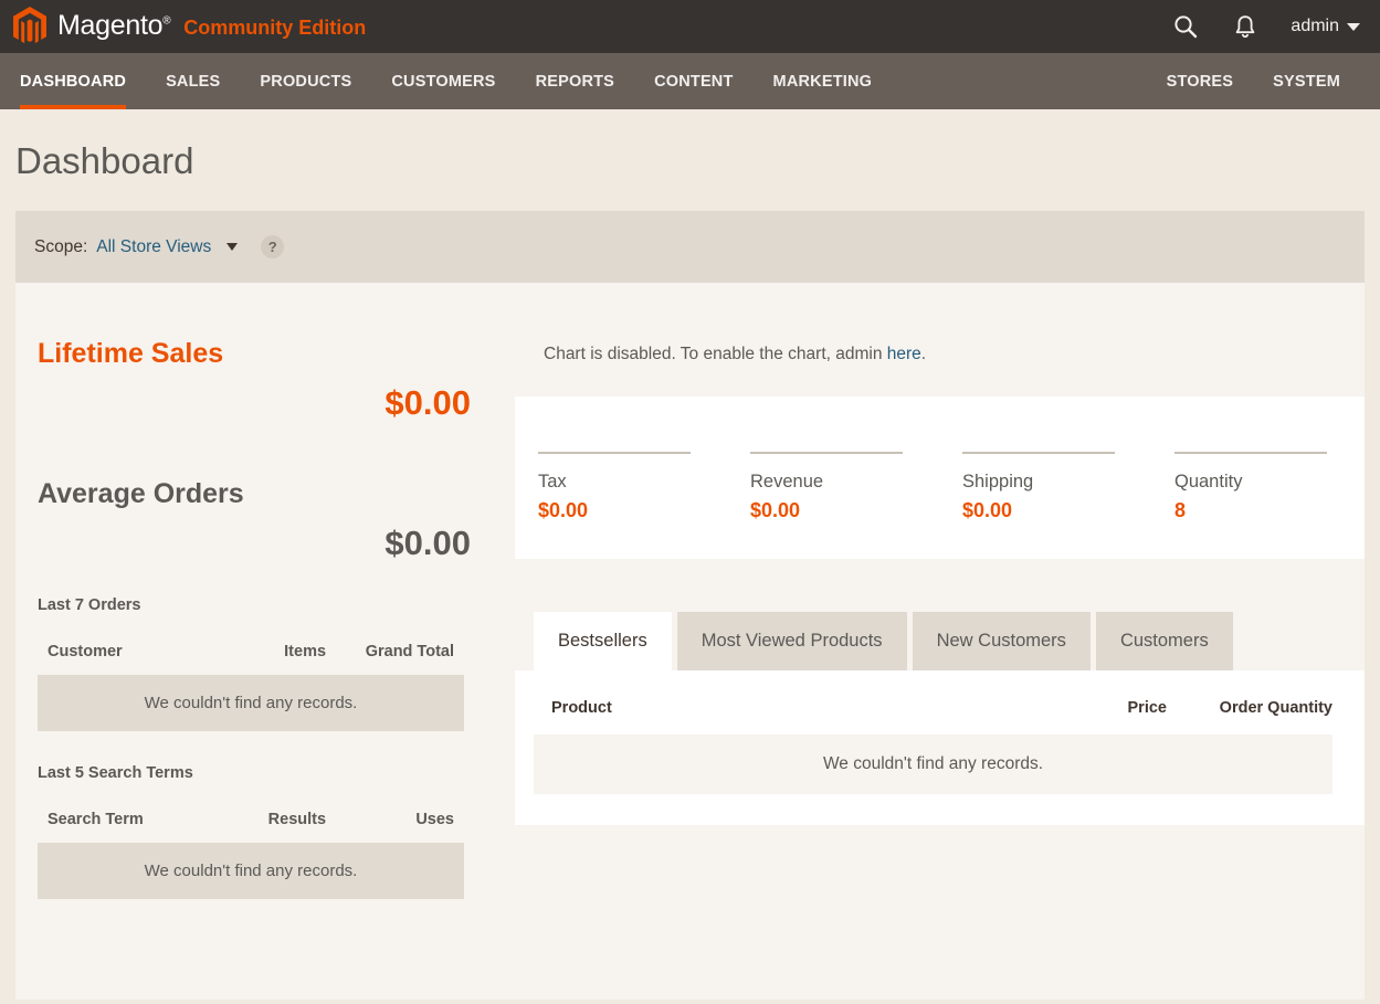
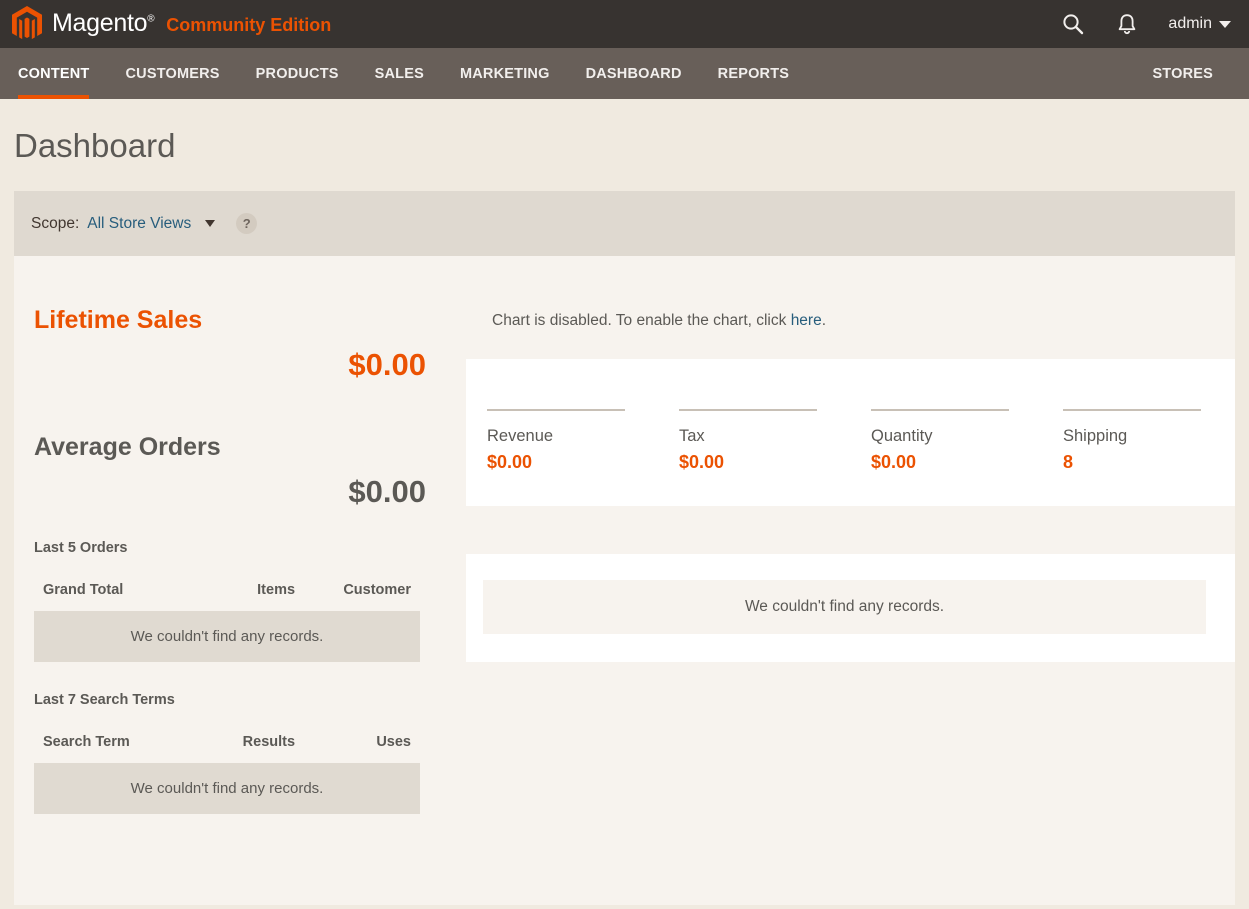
  Magento®
  Community Edition
  admin
- DASHBOARD
+ CONTENT
- SALES
+ CUSTOMERS
  PRODUCTS
- CUSTOMERS
+ SALES
- REPORTS
+ MARKETING
- CONTENT
+ DASHBOARD
- MARKETING
+ REPORTS
  STORES
- SYSTEM
  Dashboard
  Scope:
  All Store Views
  ?
  Lifetime Sales
  $0.00
  Average Orders
  $0.00
- Last 7 Orders
+ Last 5 Orders
- Customer
+ Grand Total
  Items
- Grand Total
+ Customer
  We couldn't find any records.
- Last 5 Search Terms
+ Last 7 Search Terms
  Search Term
  Results
  Uses
  We couldn't find any records.
- Chart is disabled. To enable the chart, admin here.
+ Chart is disabled. To enable the chart, click here.
- Tax
+ Revenue
  $0.00
- Revenue
+ Tax
  $0.00
- Shipping
+ Quantity
  $0.00
- Quantity
+ Shipping
  8
- Bestsellers
- Most Viewed Products
- New Customers
- Customers
- Product
- Price
- Order Quantity
  We couldn't find any records.
